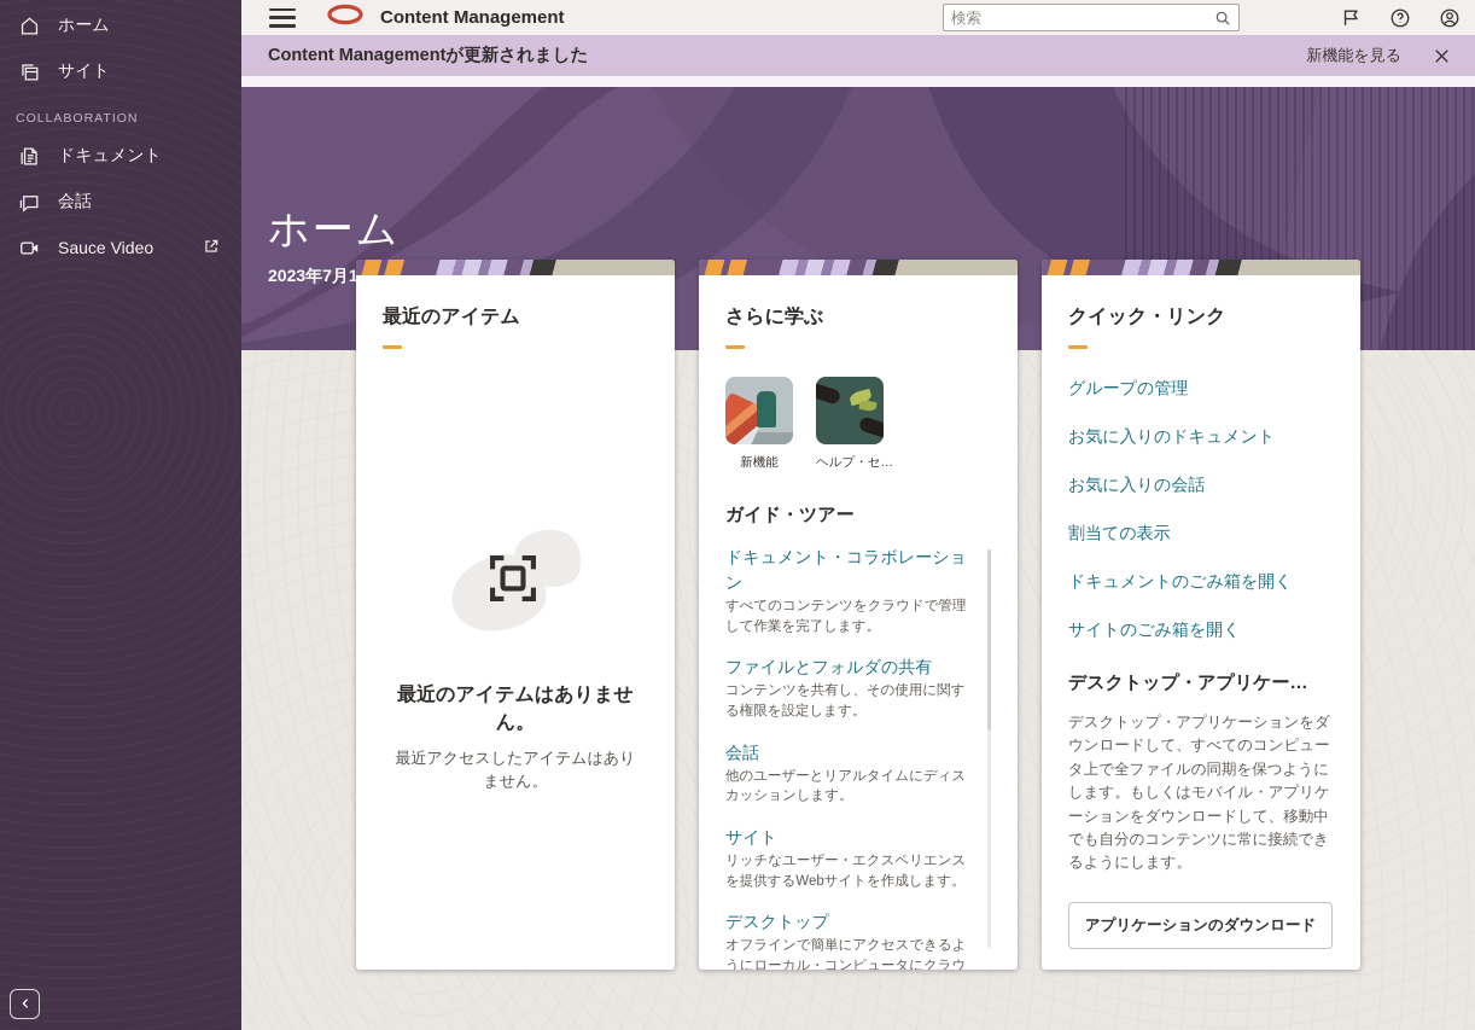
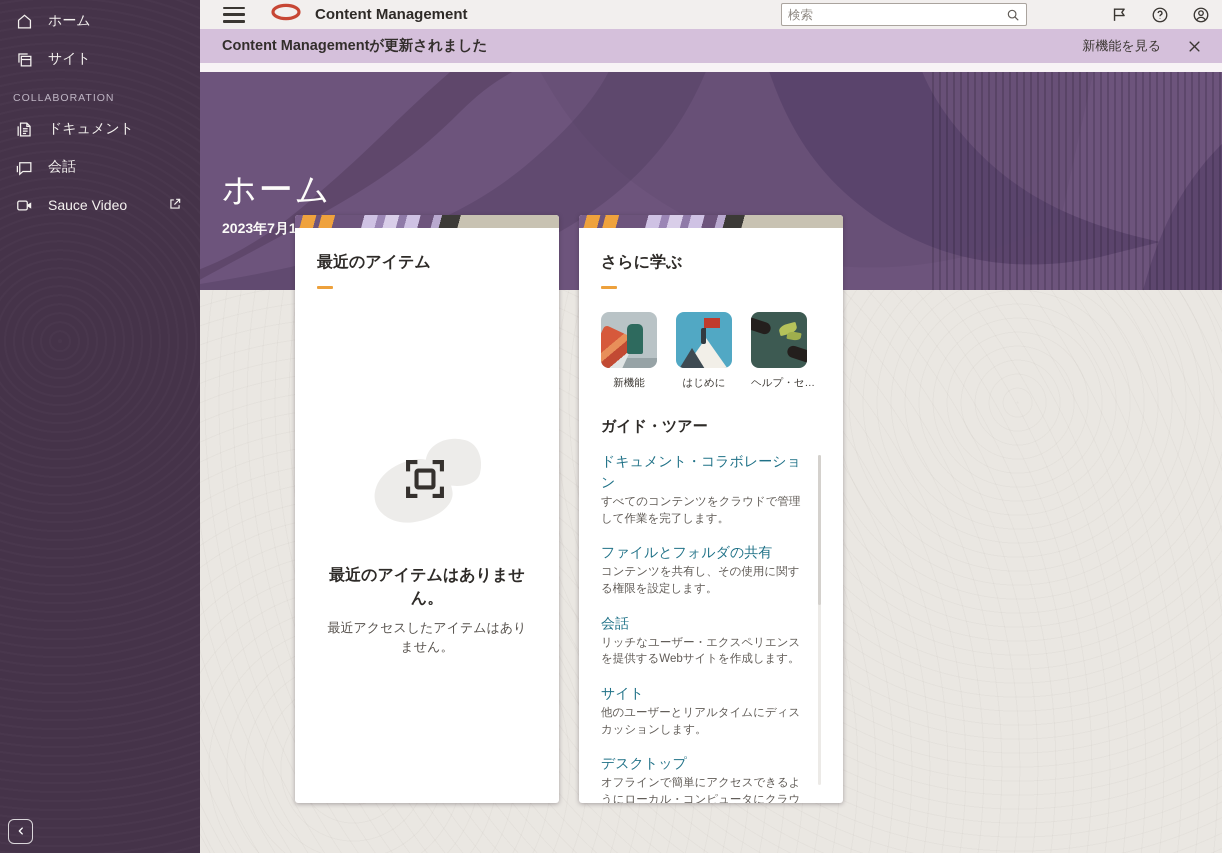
  ホーム
  サイト
  COLLABORATION
  ドキュメント
  会話
  Sauce Video
  Content Management
  検索
  Content Managementが更新されました
  新機能を見る
  ホーム
  最近のアイテム
  最近のアイテムはありません。
  最近アクセスしたアイテムはありません。
  さらに学ぶ
  新機能
+ はじめに
  ヘルプ・セ…
  ガイド・ツアー
  ドキュメント・コラボレーション
  すべてのコンテンツをクラウドで管理して作業を完了します。
  ファイルとフォルダの共有
  コンテンツを共有し、その使用に関する権限を設定します。
  会話
- 他のユーザーとリアルタイムにディスカッションします。
+ リッチなユーザー・エクスペリエンスを提供するWebサイトを作成します。
  サイト
- リッチなユーザー・エクスペリエンスを提供するWebサイトを作成します。
+ 他のユーザーとリアルタイムにディスカッションします。
  デスクトップ
  オフラインで簡単にアクセスできるようにローカル・コンピュータにクラウ
- クイック・リンク
- グループの管理
- お気に入りのドキュメント
- お気に入りの会話
- 割当ての表示
- ドキュメントのごみ箱を開く
- サイトのごみ箱を開く
- デスクトップ・アプリケー…
- デスクトップ・アプリケーションをダウンロードして、すべてのコンピュータ上で全ファイルの同期を保つようにします。もしくはモバイル・アプリケーションをダウンロードして、移動中でも自分のコンテンツに常に接続できるようにします。
- アプリケーションのダウンロード
